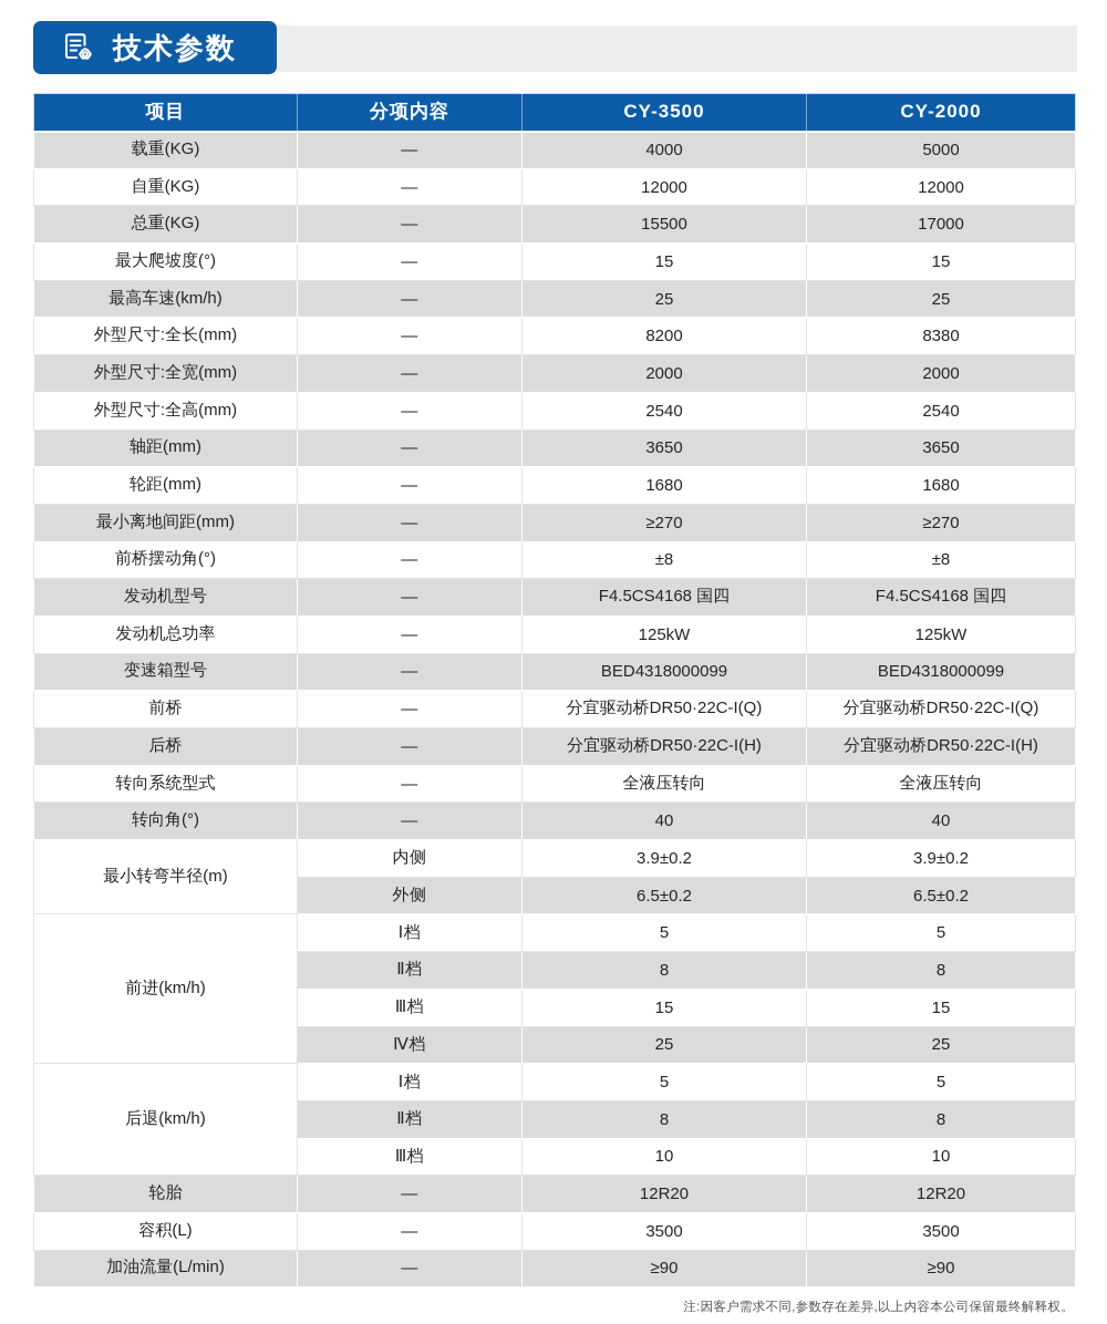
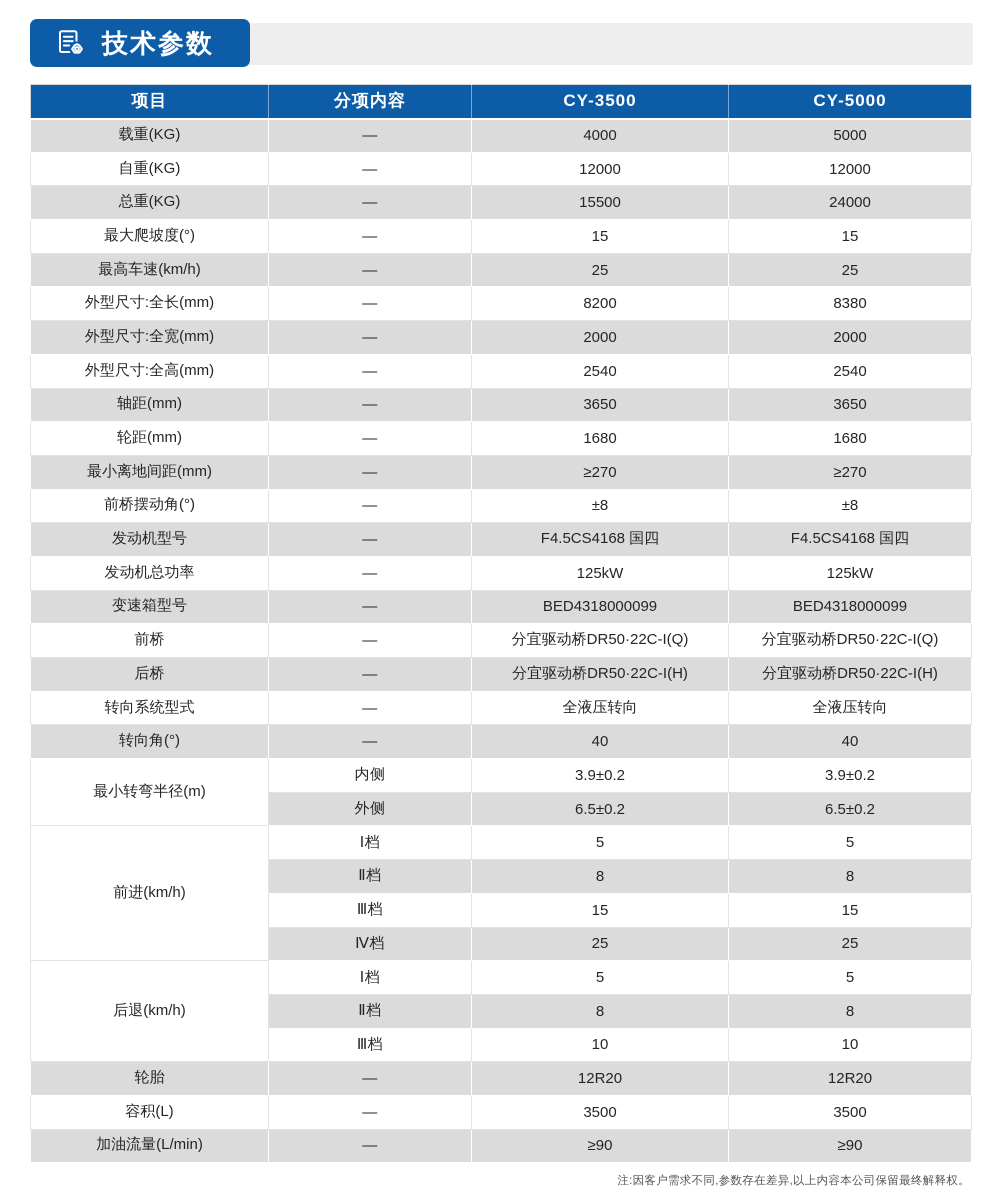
  技术参数
- 项目	分项内容	CY-3500	CY-2000
+ 项目	分项内容	CY-3500	CY-5000
  载重(KG)	—	4000	5000
  自重(KG)	—	12000	12000
- 总重(KG)	—	15500	17000
+ 总重(KG)	—	15500	24000
  最大爬坡度(°)	—	15	15
  最高车速(km/h)	—	25	25
  外型尺寸:全长(mm)	—	8200	8380
  外型尺寸:全宽(mm)	—	2000	2000
  外型尺寸:全高(mm)	—	2540	2540
  轴距(mm)	—	3650	3650
  轮距(mm)	—	1680	1680
  最小离地间距(mm)	—	≥270	≥270
  前桥摆动角(°)	—	±8	±8
  发动机型号	—	F4.5CS4168 国四	F4.5CS4168 国四
  发动机总功率	—	125kW	125kW
  变速箱型号	—	BED4318000099	BED4318000099
  前桥	—	分宜驱动桥DR50·22C-I(Q)	分宜驱动桥DR50·22C-I(Q)
  后桥	—	分宜驱动桥DR50·22C-I(H)	分宜驱动桥DR50·22C-I(H)
  转向系统型式	—	全液压转向	全液压转向
  转向角(°)	—	40	40
  最小转弯半径(m)	内侧	3.9±0.2	3.9±0.2
  外侧	6.5±0.2	6.5±0.2
  前进(km/h)	Ⅰ档	5	5
  Ⅱ档	8	8
  Ⅲ档	15	15
  Ⅳ档	25	25
  后退(km/h)	Ⅰ档	5	5
  Ⅱ档	8	8
  Ⅲ档	10	10
  轮胎	—	12R20	12R20
  容积(L)	—	3500	3500
  加油流量(L/min)	—	≥90	≥90
  注:因客户需求不同,参数存在差异,以上内容本公司保留最终解释权。
